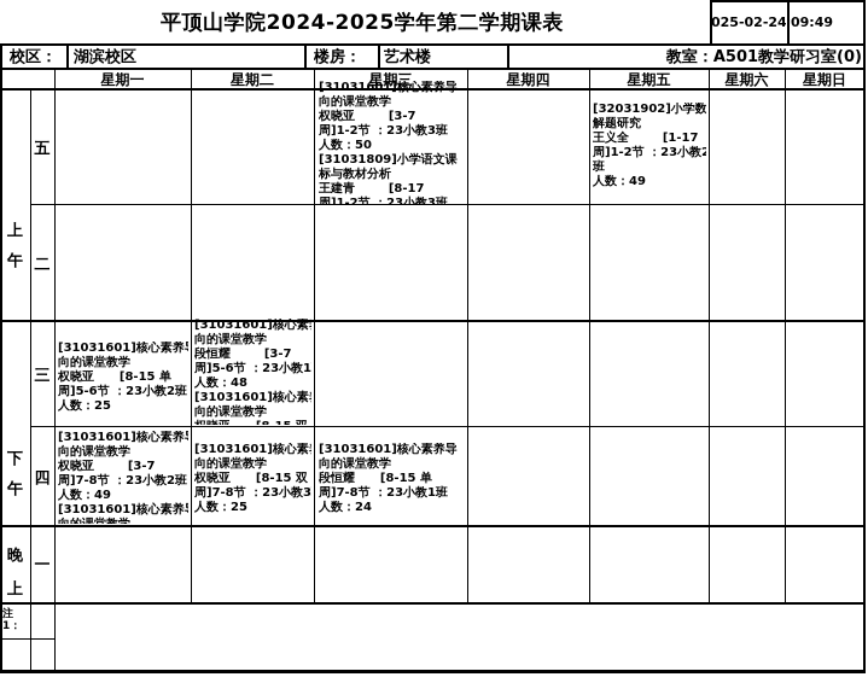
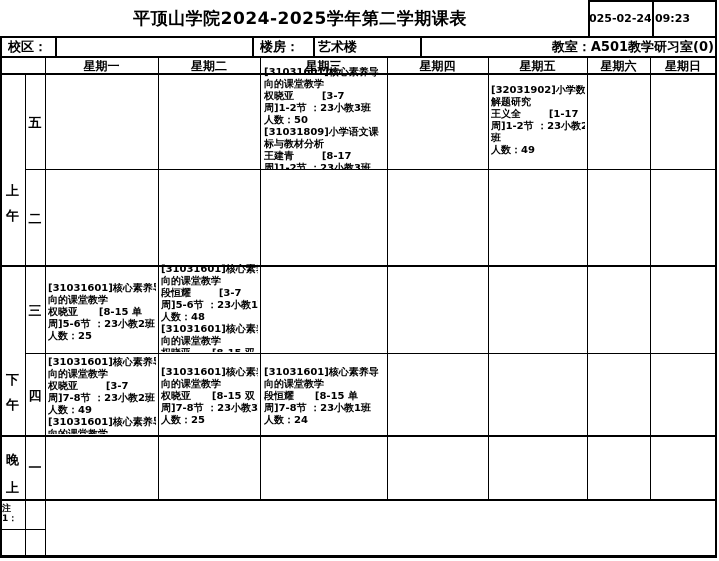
  平顶山学院2024-2025学年第二学期课表
  025-02-24
- 09:49
+ 09:23
  校区：
- 湖滨校区
  楼房：
  艺术楼
  教室：A501教学研习室(0)
  星期一
  星期二
  星期三
  星期四
  星期五
  星期六
  星期日
  上午
  下午
  晚上
  五
  二
  三
  四
  一
  注1：
  [31031601]核心素养导
  向的课堂教学
  权晓亚 [3-7
  周]1-2节 ：23小教3班
  人数：50
  [31031809]小学语文课
  标与教材分析
  王建青 [8-17
  周]1-2节 ：23小教3班
  [32031902]小学数
  解题研究
  王义全 [1-17
  周]1-2节 ：23小教2
  班
  人数：49
  [31031601]核心素养
  向的课堂教学
  权晓亚 [8-15 单
  周]5-6节 ：23小教2班
  人数：25
  [31031601]核心素
  向的课堂教学
  段恒耀 [3-7
  周]5-6节 ：23小教1
  人数：48
  [31031601]核心素
  向的课堂教学
  [31031601]核心素养
  向的课堂教学
  权晓亚 [3-7
  周]7-8节 ：23小教2班
  人数：49
  [31031601]核心素养
  [31031601]核心素
  向的课堂教学
  权晓亚 [8-15 双
  周]7-8节 ：23小教3
  人数：25
  [31031601]核心素养导
  向的课堂教学
  段恒耀 [8-15 单
  周]7-8节 ：23小教1班
  人数：24
